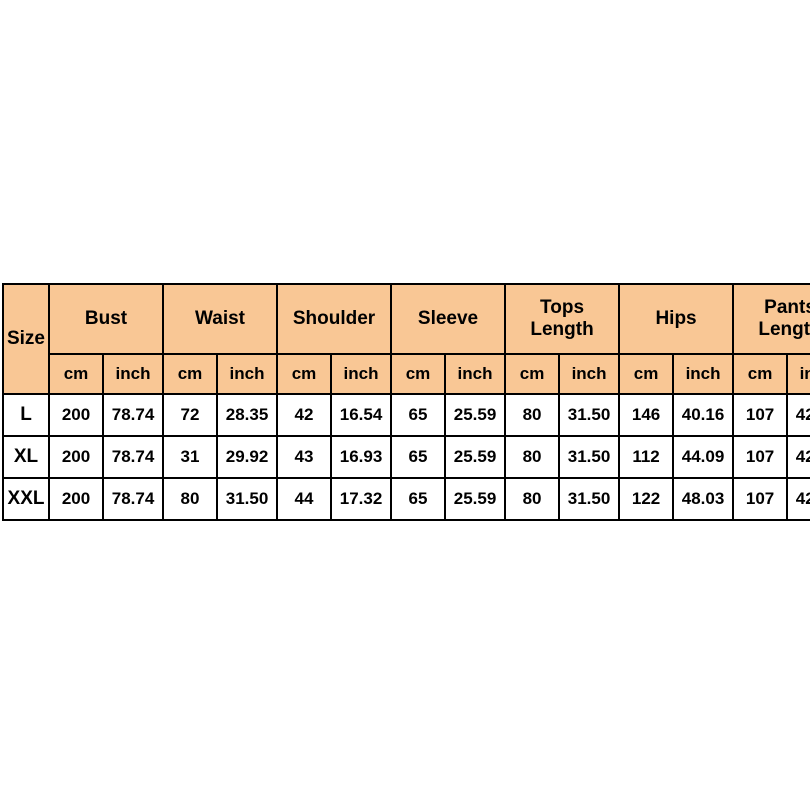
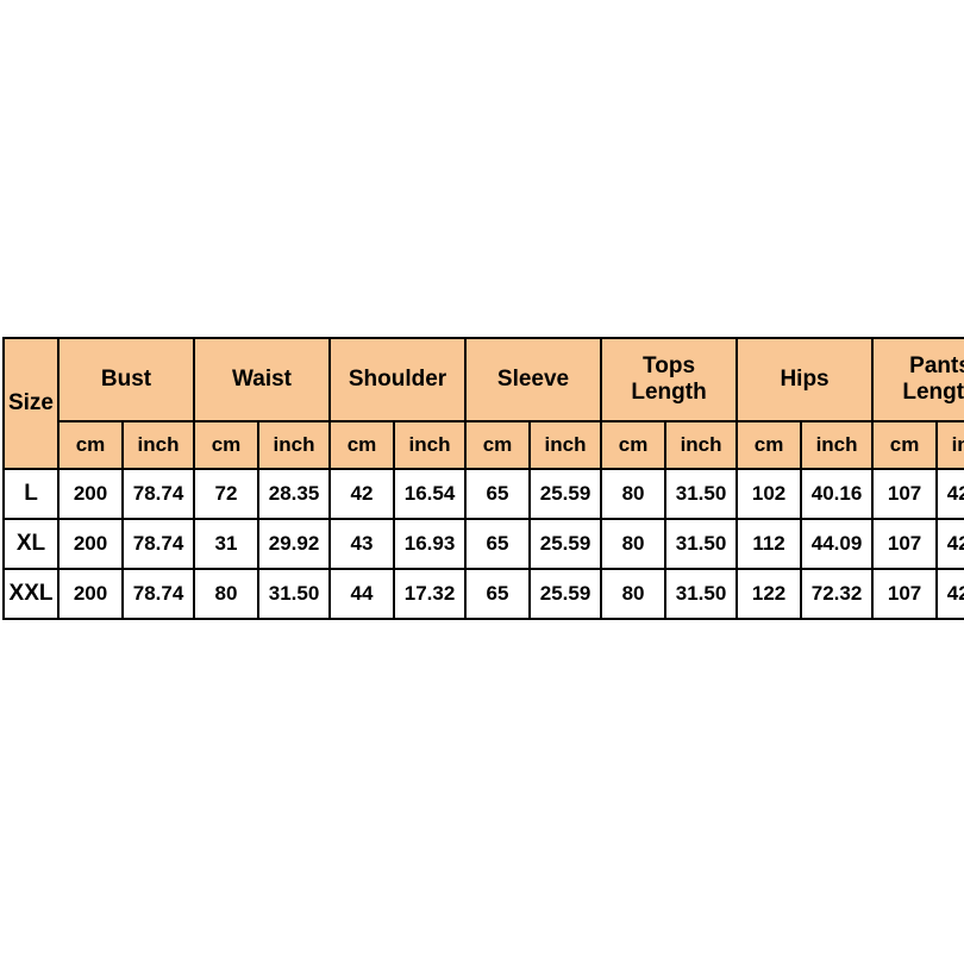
  Size	Bust	Waist	Shoulder	Sleeve	Tops Length	Hips	Pant Lengt
  cm	inch	cm	inch	cm	inch	cm	inch	cm	inch	cm	inch	cm	in
- L	200	78.74	72	28.35	42	16.54	65	25.59	80	31.50	146	40.16	107	4
+ L	200	78.74	72	28.35	42	16.54	65	25.59	80	31.50	102	40.16	107	4
  XL	200	78.74	31	29.92	43	16.93	65	25.59	80	31.50	112	44.09	107	4
- XXL	200	78.74	80	31.50	44	17.32	65	25.59	80	31.50	122	48.03	107	4
+ XXL	200	78.74	80	31.50	44	17.32	65	25.59	80	31.50	122	72.32	107	4
